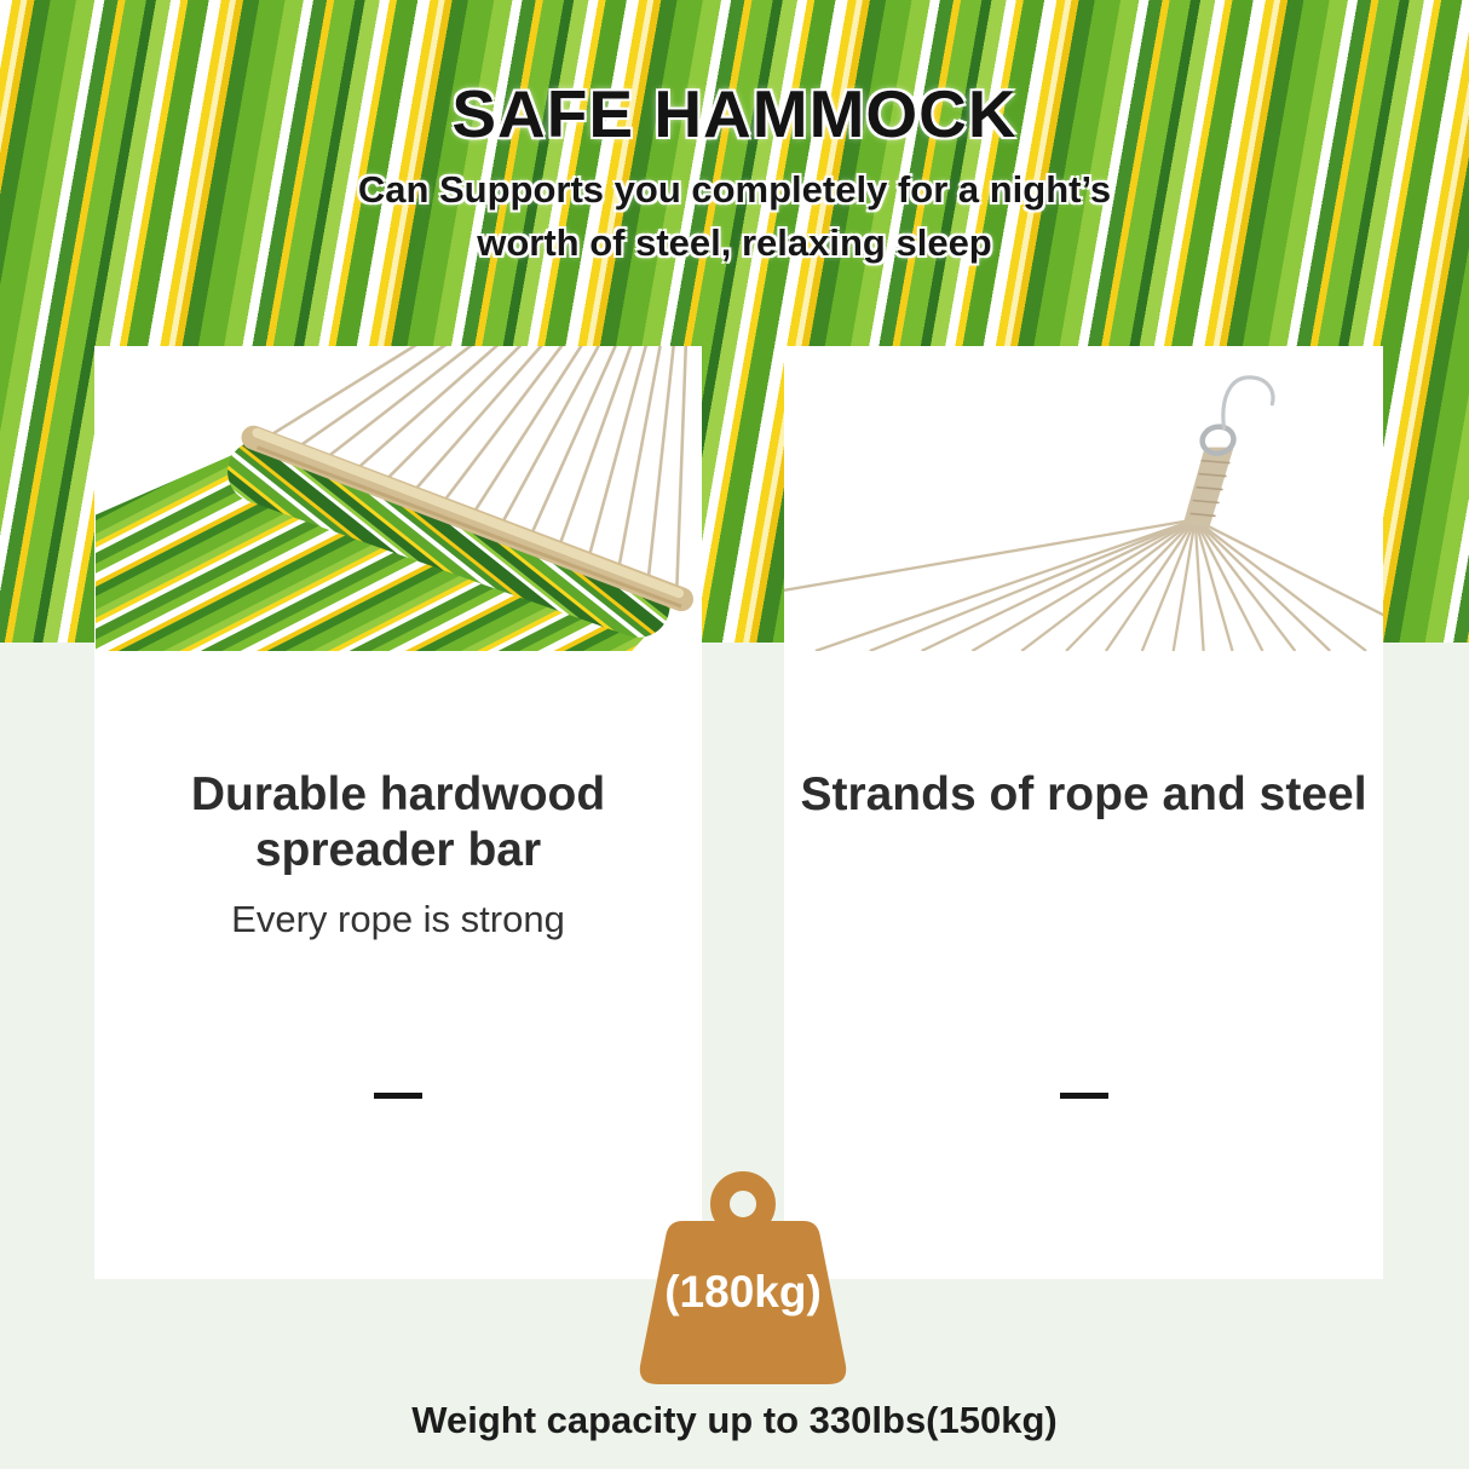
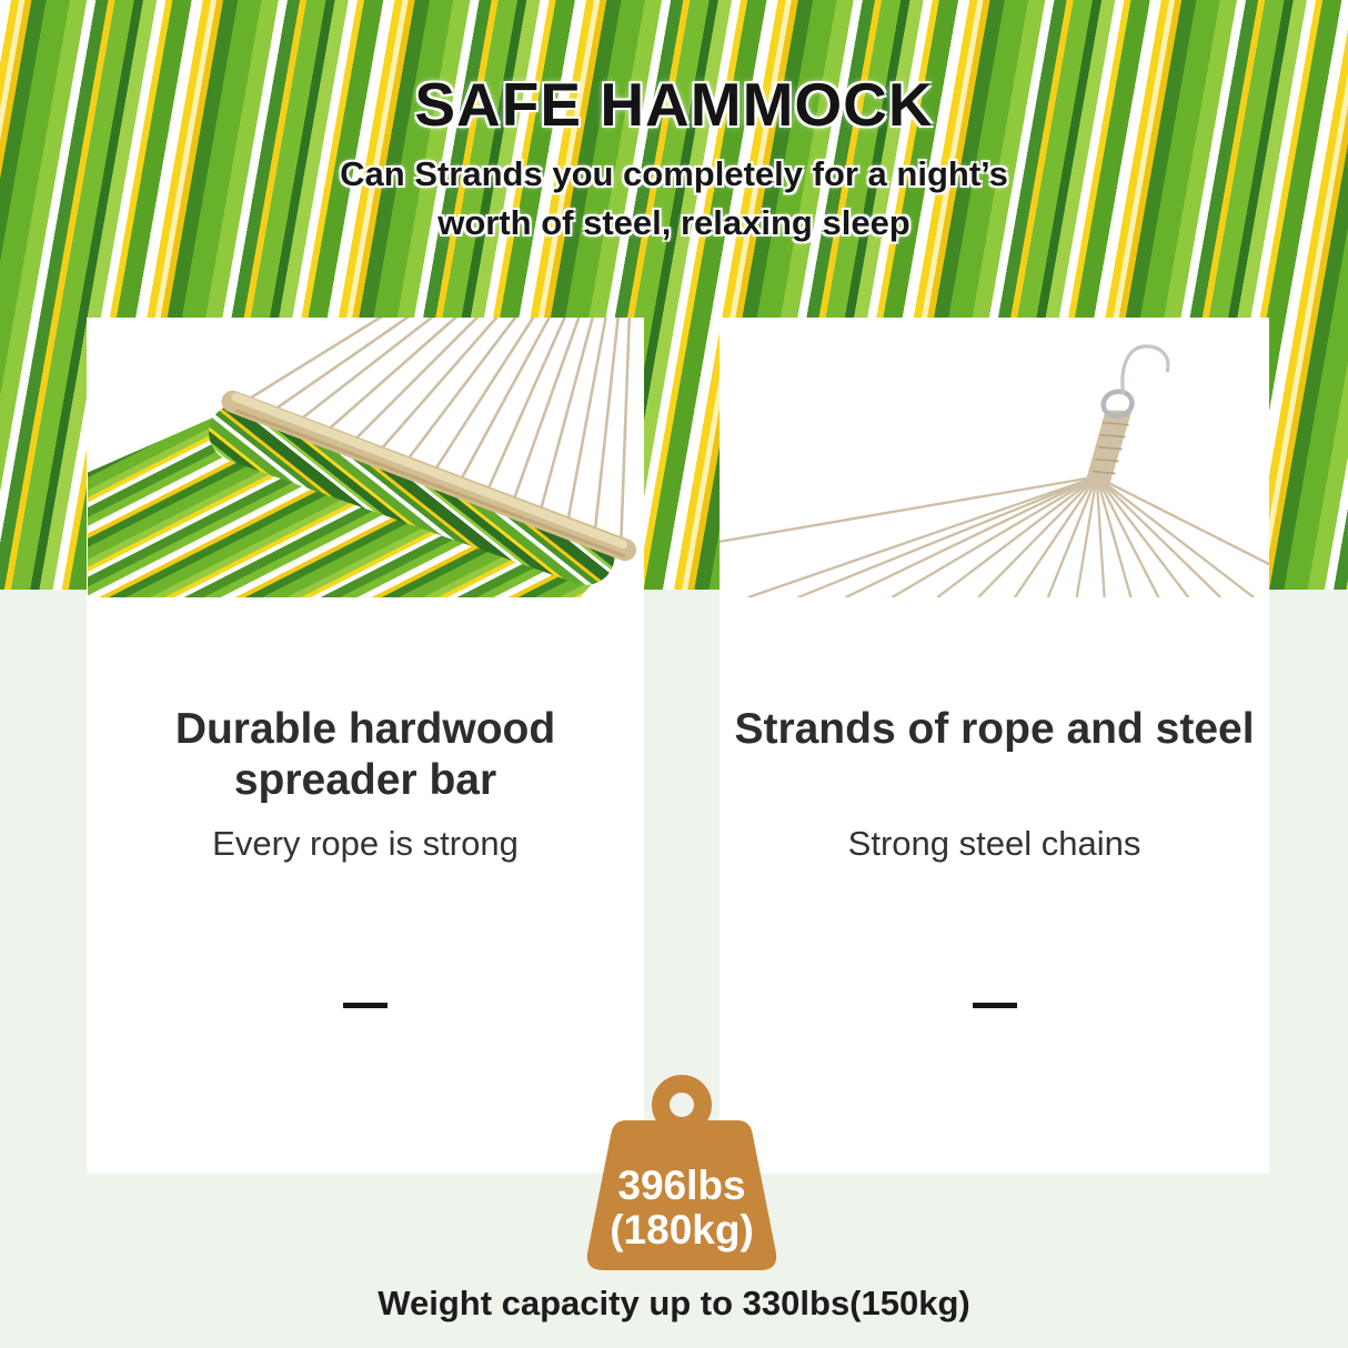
  SAFE HAMMOCK
- Can Supports you completely for a night’s
+ Can Strands you completely for a night’s
  worth of steel, relaxing sleep
  Durable hardwood
  spreader bar
  Every rope is strong
  Strands of rope and steel
+ Strong steel chains
+ 396lbs
  (180kg)
  Weight capacity up to 330lbs(150kg)
